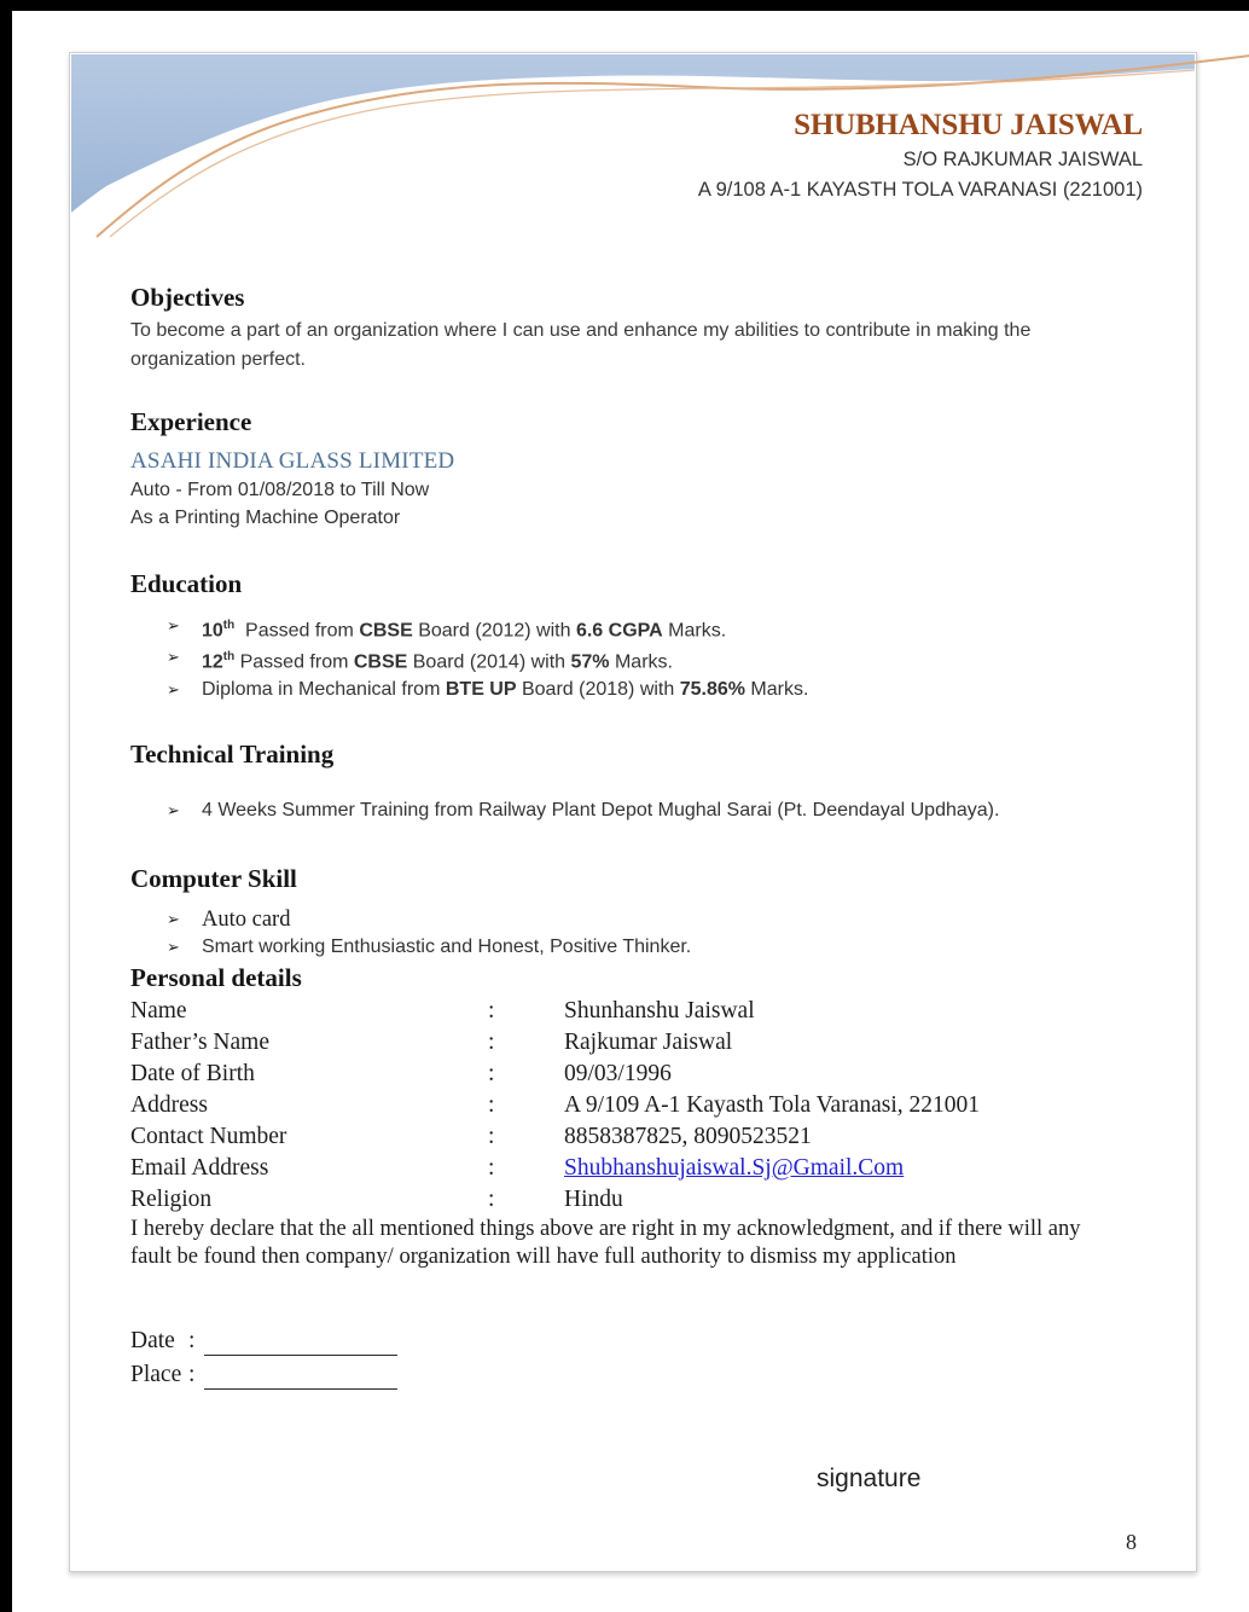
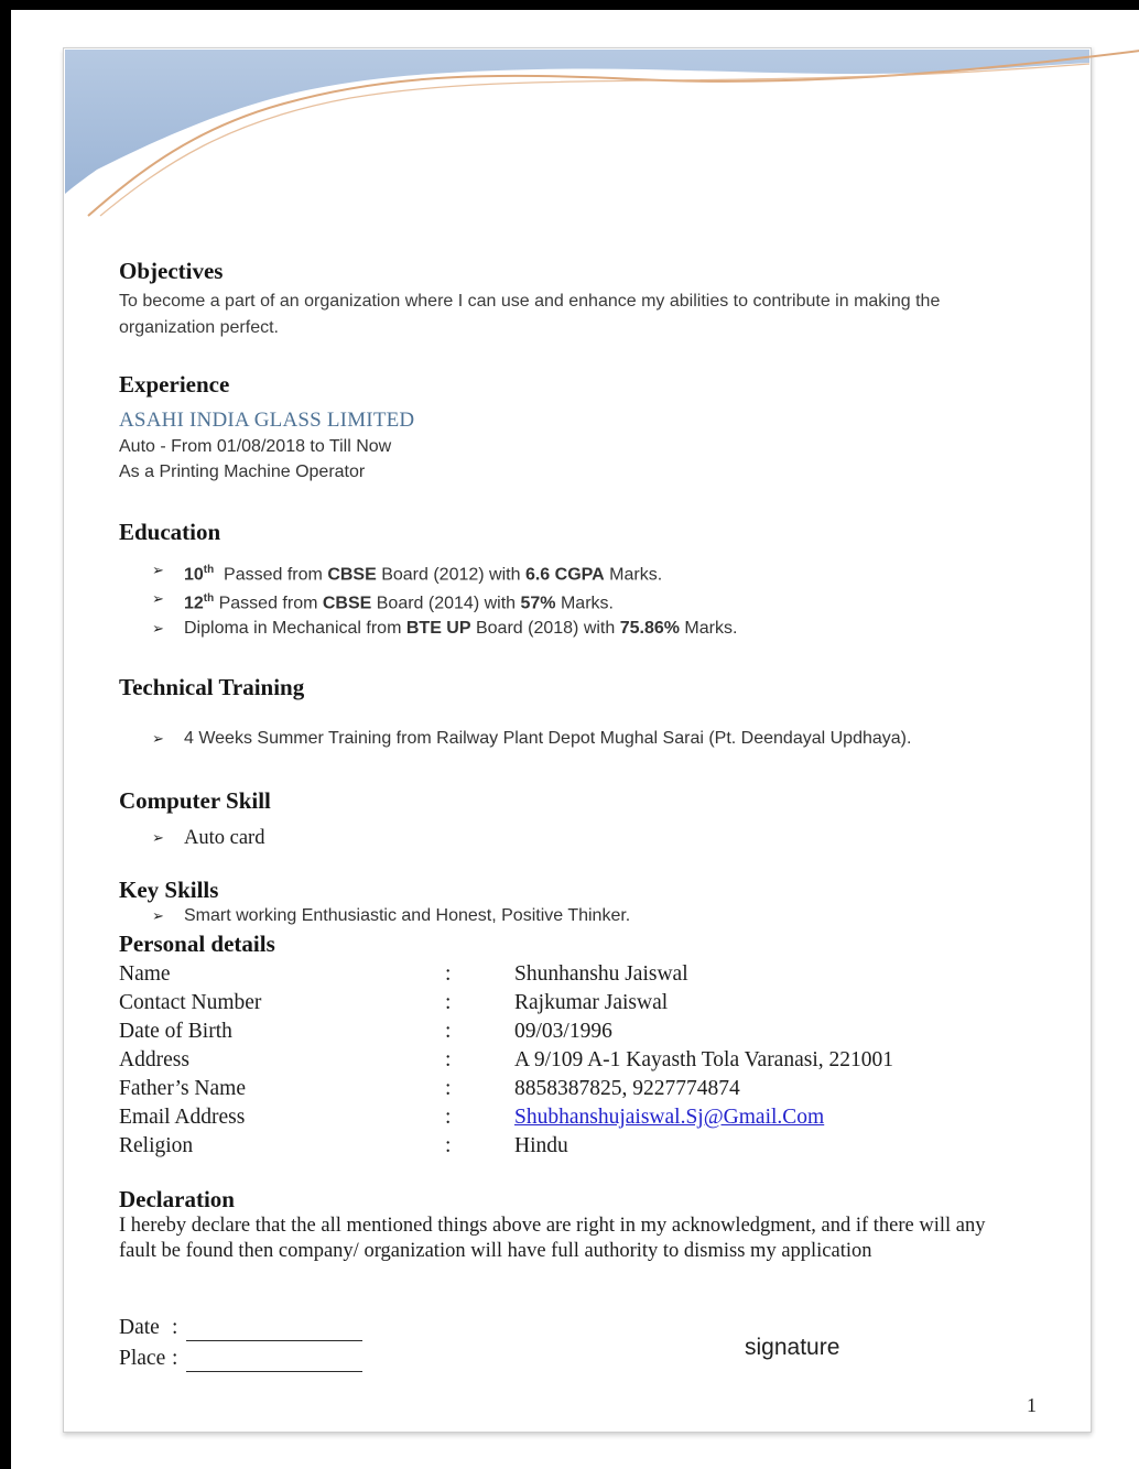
- SHUBHANSHU JAISWAL
- S/O RAJKUMAR JAISWAL
- A 9/108 A-1 KAYASTH TOLA VARANASI (221001)
  Objectives
  To become a part of an organization where I can use and enhance my abilities to contribute in making the organization perfect.
  Experience
  ASAHI INDIA GLASS LIMITED
  Auto - From 01/08/2018 to Till Now
  As a Printing Machine Operator
  Education
  ➢
  10th Passed from CBSE Board (2012) with 6.6 CGPA Marks.
  ➢
  12th Passed from CBSE Board (2014) with 57% Marks.
  ➢
  Diploma in Mechanical from BTE UP Board (2018) with 75.86% Marks.
  Technical Training
  ➢
  4 Weeks Summer Training from Railway Plant Depot Mughal Sarai (Pt. Deendayal Updhaya).
  Computer Skill
  ➢
  Auto card
+ Key Skills
  ➢
  Smart working Enthusiastic and Honest, Positive Thinker.
  Personal details
  Name
  :
  Shunhanshu Jaiswal
- Father’s Name
+ Contact Number
  :
  Rajkumar Jaiswal
  Date of Birth
  :
  09/03/1996
  Address
  :
  A 9/109 A-1 Kayasth Tola Varanasi, 221001
- Contact Number
+ Father’s Name
  :
- 8858387825, 8090523521
+ 8858387825, 9227774874
  Email Address
  :
  Shubhanshujaiswal.Sj@Gmail.Com
  Religion
  :
  Hindu
+ Declaration
  I hereby declare that the all mentioned things above are right in my acknowledgment, and if there will any fault be found then company/ organization will have full authority to dismiss my application
  Date
  :
  Place
  :
  signature
- 8
+ 1
